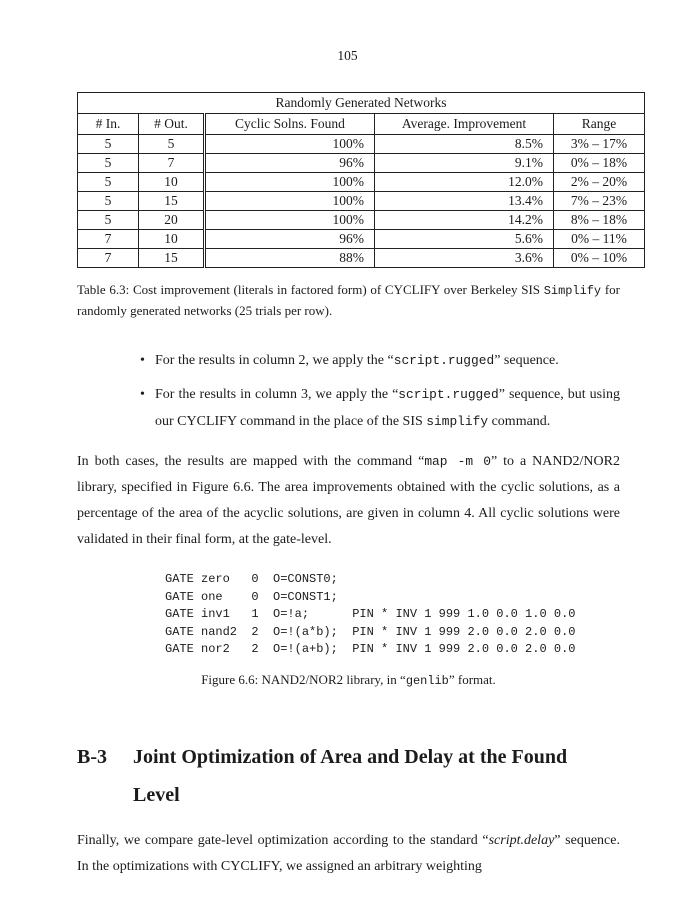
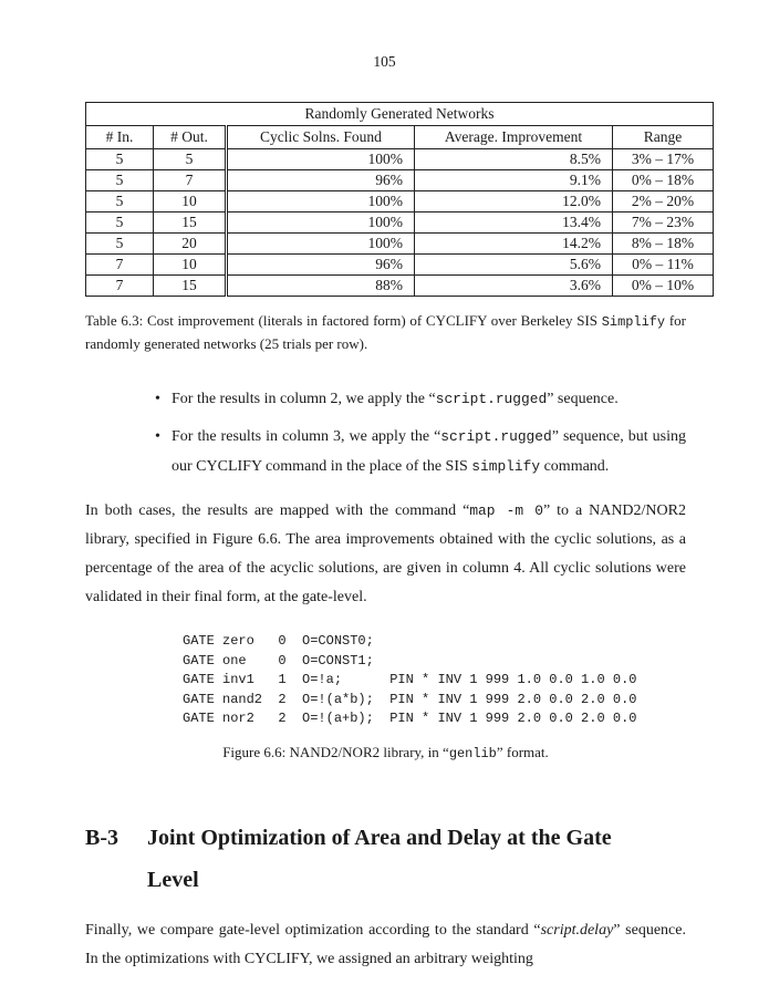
  105
  Randomly Generated Networks
  # In.	# Out.	Cyclic Solns. Found	Average. Improvement	Range
  5	5	100%	8.5%	3% – 17%
  5	7	96%	9.1%	0% – 18%
  5	10	100%	12.0%	2% – 20%
  5	15	100%	13.4%	7% – 23%
  5	20	100%	14.2%	8% – 18%
  7	10	96%	5.6%	0% – 11%
  7	15	88%	3.6%	0% – 10%
  Table 6.3: Cost improvement (literals in factored form) of CYCLIFY over Berkeley SIS Simplify for randomly generated networks (25 trials per row).
  For the results in column 2, we apply the “script.rugged” sequence.
  For the results in column 3, we apply the “script.rugged” sequence, but using our CYCLIFY command in the place of the SIS simplify command.
  In both cases, the results are mapped with the command “map -m 0” to a NAND2/NOR2 library, specified in Figure 6.6. The area improvements obtained with the cyclic solutions, as a percentage of the area of the acyclic solutions, are given in column 4. All cyclic solutions were validated in their final form, at the gate-level.
  GATE zero 0 O=CONST0;
  GATE one 0 O=CONST1;
  GATE inv1 1 O=!a; PIN * INV 1 999 1.0 0.0 1.0 0.0
  GATE nand2 2 O=!(a*b); PIN * INV 1 999 2.0 0.0 2.0 0.0
  GATE nor2 2 O=!(a+b); PIN * INV 1 999 2.0 0.0 2.0 0.0
  Figure 6.6: NAND2/NOR2 library, in “genlib” format.
  B-3
- Joint Optimization of Area and Delay at the Found Level
+ Joint Optimization of Area and Delay at the Gate Level
  Finally, we compare gate-level optimization according to the standard “script.delay” sequence. In the optimizations with CYCLIFY, we assigned an arbitrary weighting
